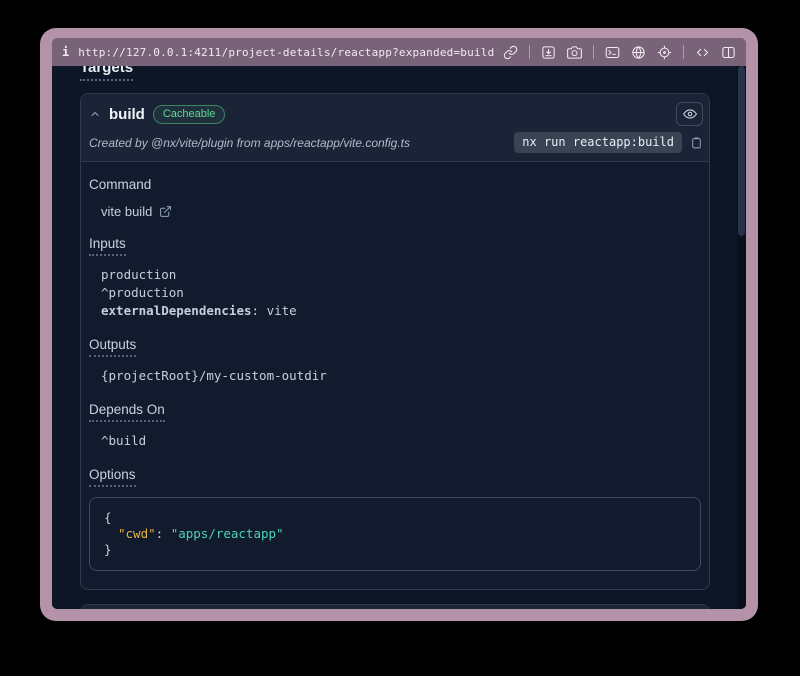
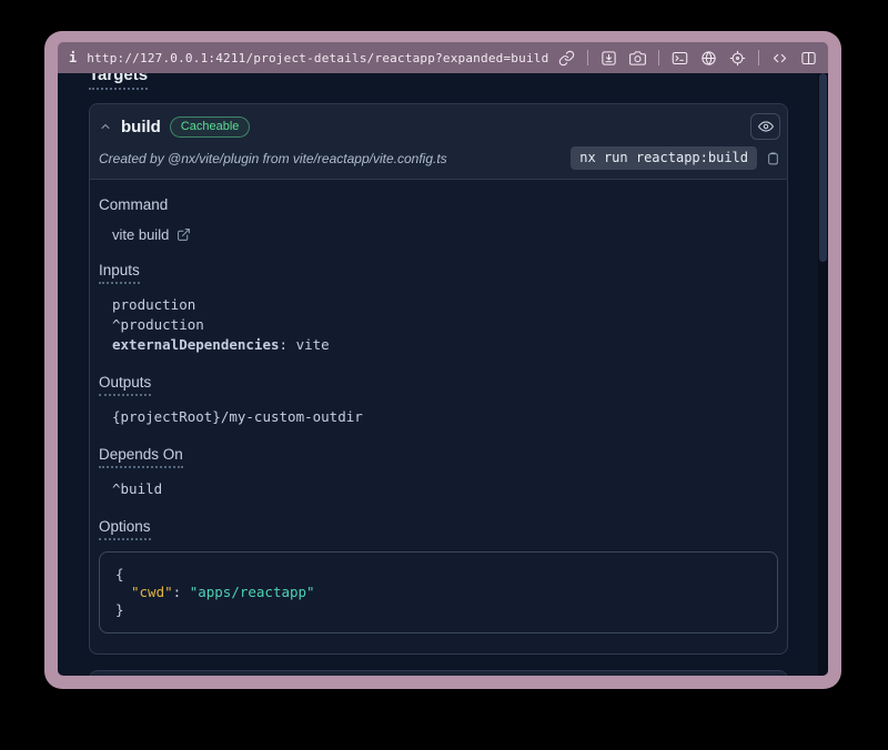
  i
  http://127.0.0.1:4211/project-details/reactapp?expanded=build
  Targets
  build
  Cacheable
- Created by @nx/vite/plugin from apps/reactapp/vite.config.ts
+ Created by @nx/vite/plugin from vite/reactapp/vite.config.ts
  nx run reactapp:build
  Command
  vite build
  Inputs
  production
  ^production
  externalDependencies: vite
  Outputs
  {projectRoot}/my-custom-outdir
  Depends On
  ^build
  Options
  {
  "cwd": "apps/reactapp"
  }
